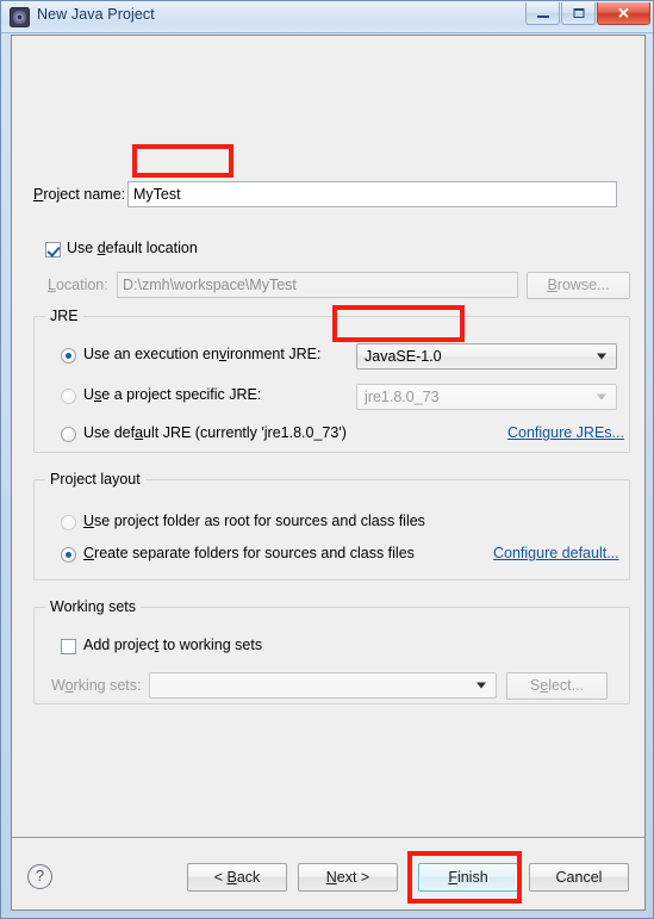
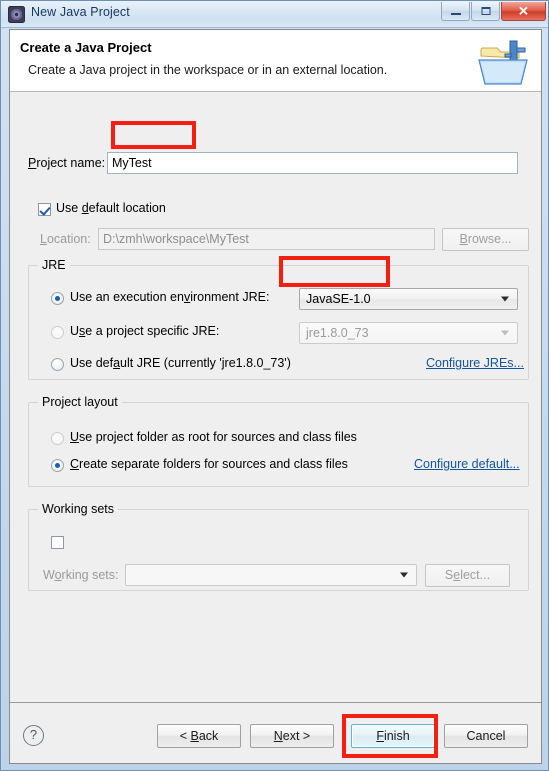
  New Java Project
  ✕
+ Create a Java Project
+ Create a Java project in the workspace or in an external location.
  Project name:
  MyTest
  Use default location
  Location:
  D:\zmh\workspace\MyTest
  Browse...
  JRE
  Use an execution environment JRE:
  JavaSE-1.0
  Use a project specific JRE:
  jre1.8.0_73
  Use default JRE (currently 'jre1.8.0_73')
  Configure JREs...
  Project layout
  Use project folder as root for sources and class files
  Create separate folders for sources and class files
  Configure default...
  Working sets
- Add project to working sets
  Working sets:
  Select...
  ?
  < Back
  Next >
  Finish
  Cancel
